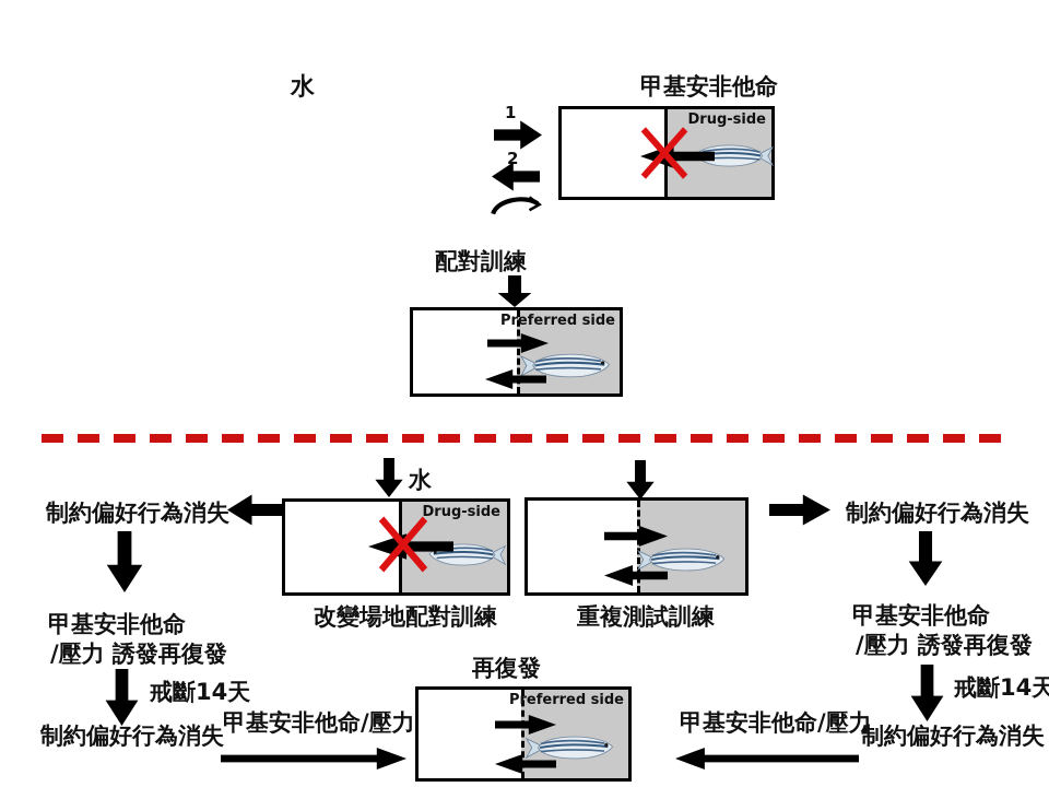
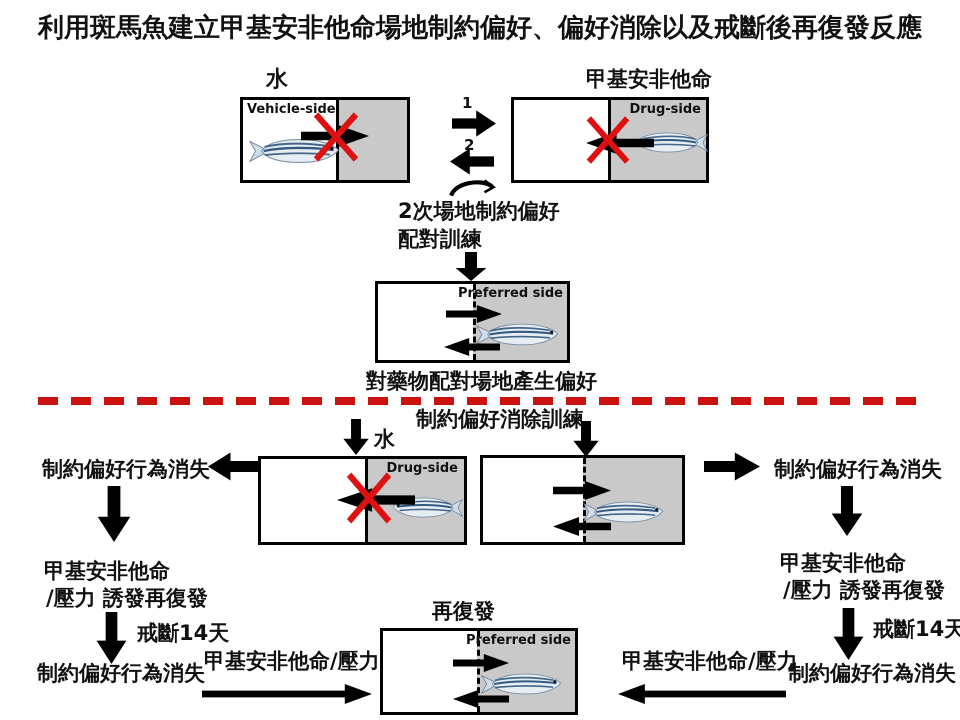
+ 利用斑馬魚建立甲基安非他命場地制約偏好、偏好消除以及戒斷後再復發反應
  水
  甲基安非他命
+ Vehicle-side
  1
  2
  Drug-side
+ 2次場地制約偏好
  配對訓練
  Preferred side
+ 對藥物配對場地產生偏好
+ 制約偏好消除訓練
  水
  Drug-side
- 改變場地配對訓練
- 重複測試訓練
  制約偏好行為消失
  甲基安非他命
  /壓力 誘發再復發
  戒斷14天
  制約偏好行為消失
  甲基安非他命/壓力
  再復發
  Preferred side
  甲基安非他命/壓力
  制約偏好行為消失
  甲基安非他命
  /壓力 誘發再復發
  戒斷14天
  制約偏好行為消失
